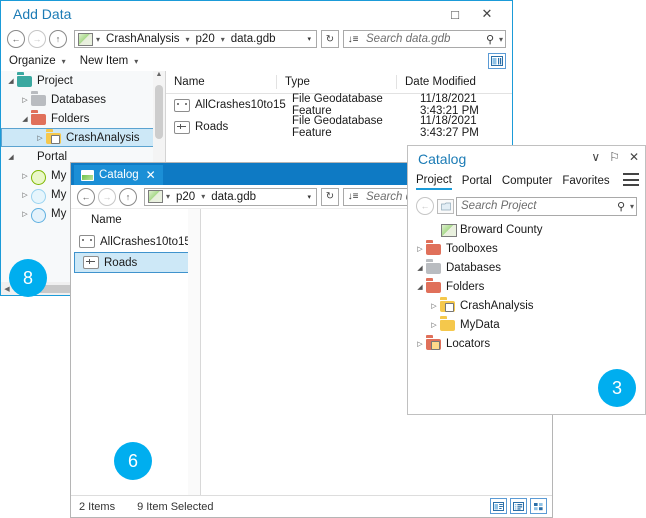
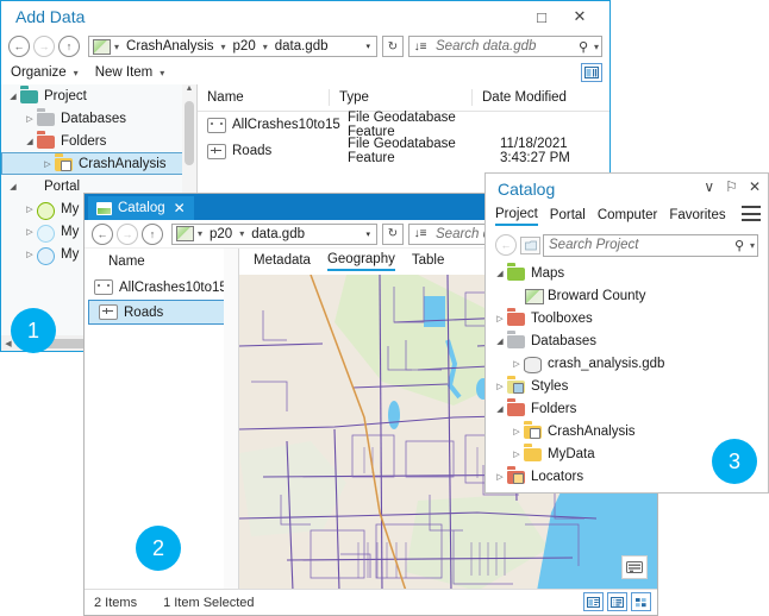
  Add Data
  □
  ✕
  ←
  →
  ↑
  ▾
  CrashAnalysis
  ▾
  p20
  ▾
  data.gdb
  ↻
  ↓≡
  Search data.gdb
  ▾
  Organize
  ▾
  New Item
  ▾
  Project
  Databases
  Folders
  CrashAnalysis
  Portal
  My
  My
  My
  Name
  Type
  Date Modified
  AllCrashes10to15
  File Geodatabase Feature
- 11/18/2021 3:43:21 PM
  Roads
  File Geodatabase Feature
  11/18/2021 3:43:27 PM
  Catalog
  ✕
  ←
  →
  ↑
  ▾
  p20
  ▾
  data.gdb
  ↻
  ↓≡
  Name
  AllCrashes10to1
  Roads
+ Metadata
+ Geography
+ Table
  2 Items
- 9 Item Selected
+ 1 Item Selected
  Catalog
  ∨
  ⚐
  ✕
  Project
  Portal
  Computer
  Favorites
  ←
  Search Project
  ▾
+ Maps
  Broward County
  Toolboxes
  Databases
+ crash_analysis.gdb
+ Styles
  Folders
  CrashAnalysis
  MyData
  Locators
- 8
+ 1
- 6
+ 2
  3
